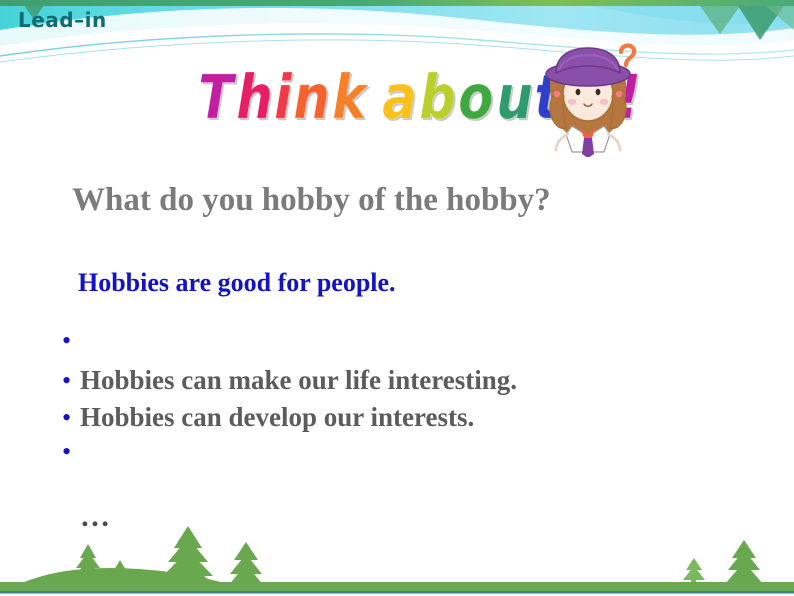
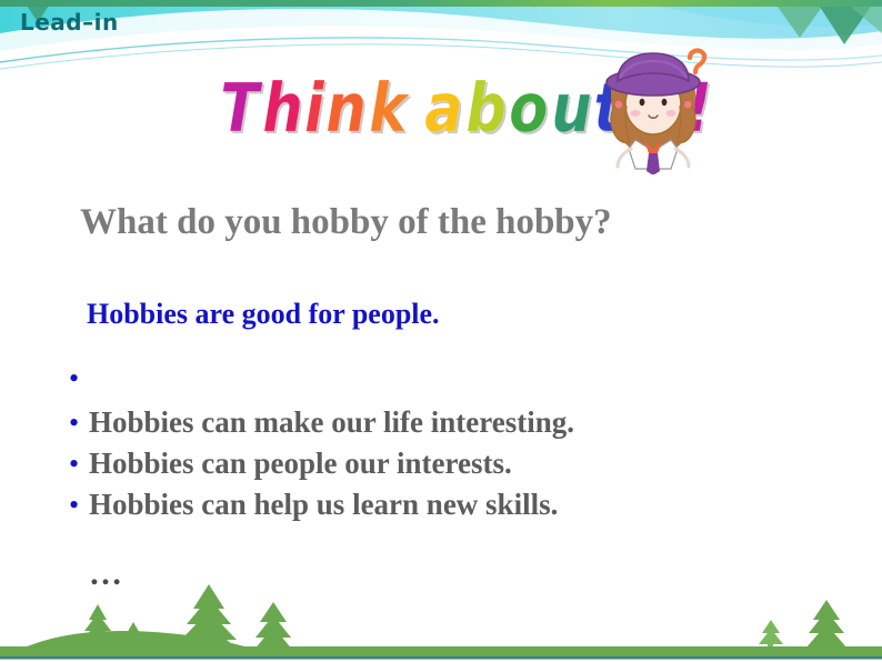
  Lead–in
  Think about !
  What do you hobby of the hobby?
  Hobbies are good for people.
  •
  •
  Hobbies can make our life interesting.
  •
- Hobbies can develop our interests.
+ Hobbies can people our interests.
  •
+ Hobbies can help us learn new skills.
  …
